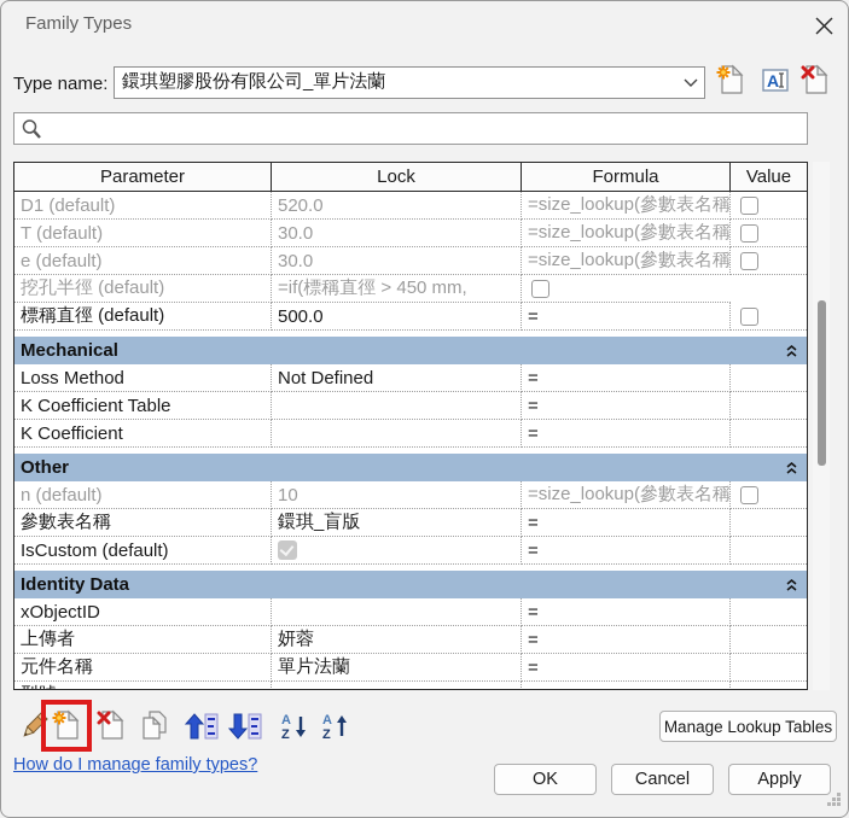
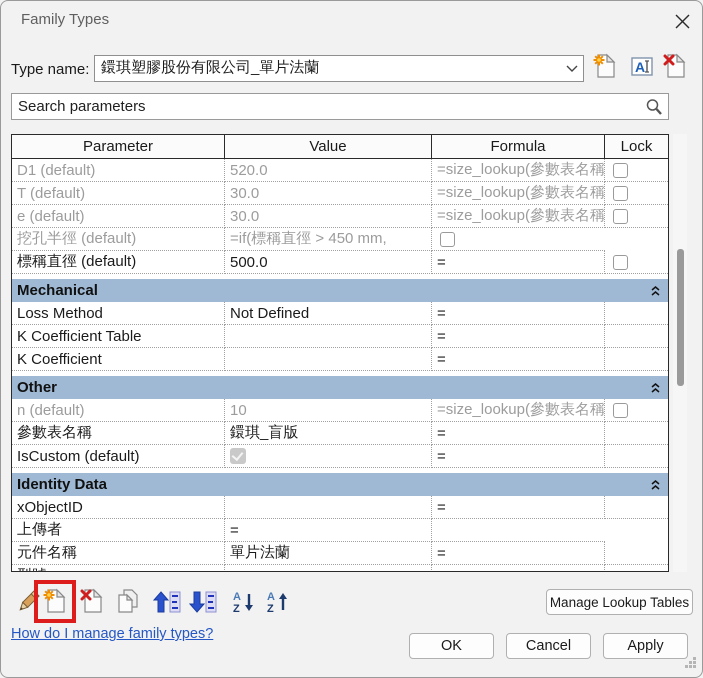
  Family Types
  Type name:
  鐶琪塑膠股份有限公司_單片法蘭
  A
+ Search parameters
  Parameter
- Lock
+ Value
  Formula
- Value
+ Lock
  D1 (default)
  520.0
  =size_lookup(參數表名稱
  T (default)
  30.0
  =size_lookup(參數表名稱
  e (default)
  30.0
  =size_lookup(參數表名稱
  挖孔半徑 (default)
  =if(標稱直徑 > 450 mm,
  標稱直徑 (default)
  500.0
  =
  Mechanical
  Loss Method
  Not Defined
  =
  K Coefficient Table
  =
  K Coefficient
  =
  Other
  n (default)
  10
  =size_lookup(參數表名稱
  參數表名稱
  鐶琪_盲版
  =
  IsCustom (default)
  =
  Identity Data
  xObjectID
  =
  上傳者
- 妍蓉
  =
  元件名稱
  單片法蘭
  =
  A
  Z
  A
  Z
  Manage Lookup Tables
  How do I manage family types?
  OK
  Cancel
  Apply
